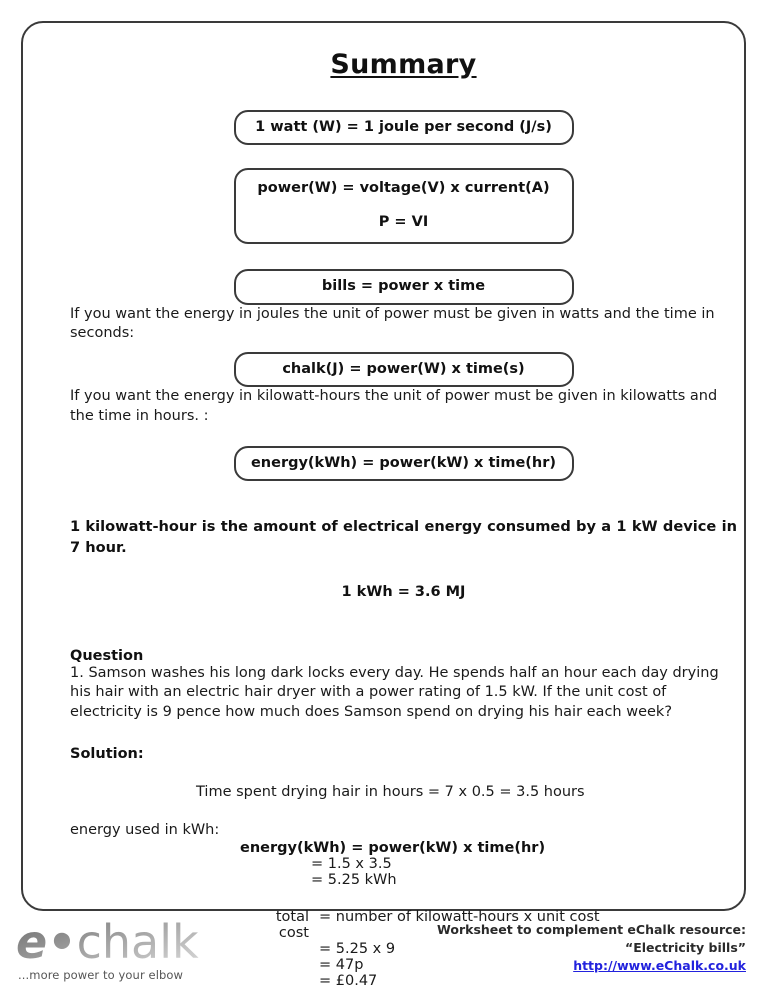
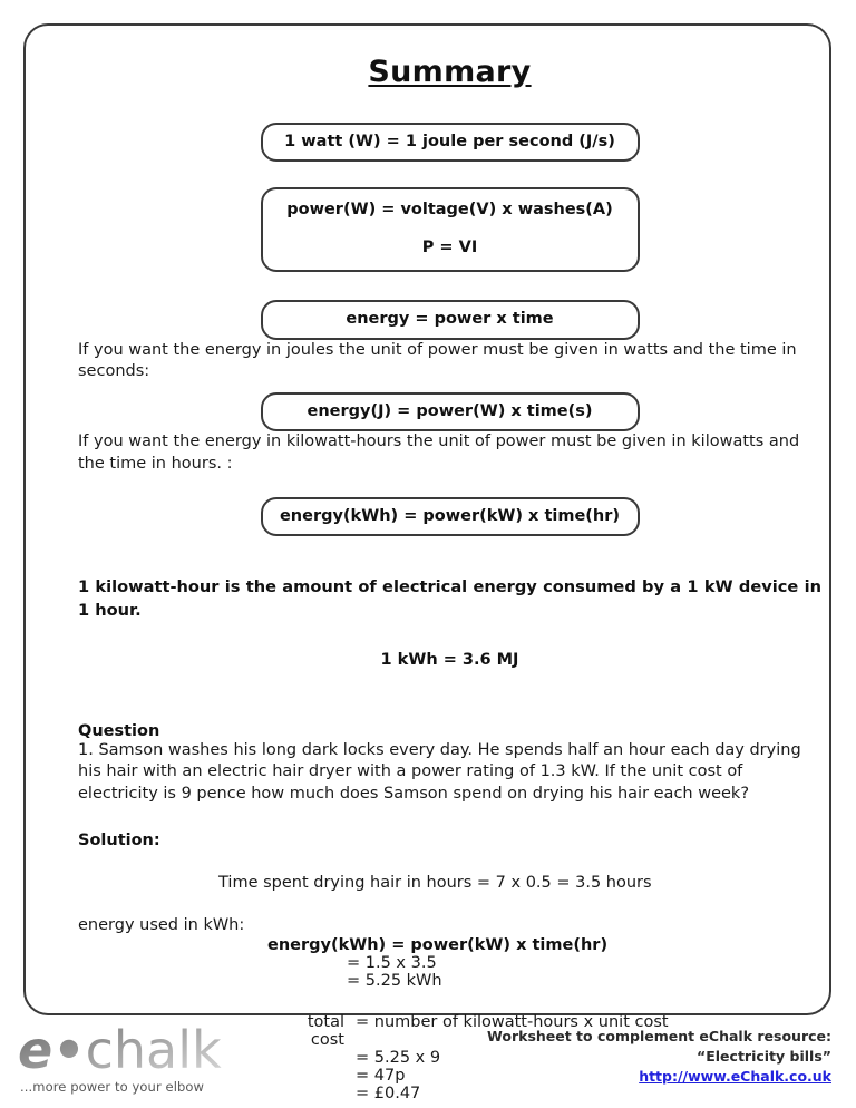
  Summary
  1 watt (W) = 1 joule per second (J/s)
- power(W) = voltage(V) x current(A)
+ power(W) = voltage(V) x washes(A)
  P = VI
- bills = power x time
+ energy = power x time
  If you want the energy in joules the unit of power must be given in watts and the time in seconds:
- chalk(J) = power(W) x time(s)
+ energy(J) = power(W) x time(s)
  If you want the energy in kilowatt-hours the unit of power must be given in kilowatts and the time in hours. :
  energy(kWh) = power(kW) x time(hr)
- 1 kilowatt-hour is the amount of electrical energy consumed by a 1 kW device in 7 hour.
+ 1 kilowatt-hour is the amount of electrical energy consumed by a 1 kW device in 1 hour.
  1 kWh = 3.6 MJ
  Question
- 1. Samson washes his long dark locks every day. He spends half an hour each day drying his hair with an electric hair dryer with a power rating of 1.5 kW. If the unit cost of electricity is 9 pence how much does Samson spend on drying his hair each week?
+ 1. Samson washes his long dark locks every day. He spends half an hour each day drying his hair with an electric hair dryer with a power rating of 1.3 kW. If the unit cost of electricity is 9 pence how much does Samson spend on drying his hair each week?
  Solution:
  Time spent drying hair in hours = 7 x 0.5 = 3.5 hours
  energy used in kWh:
  energy(kWh) = power(kW) x time(hr)
  = 1.5 x 3.5
  = 5.25 kWh
  total cost
  = number of kilowatt-hours x unit cost
  = 5.25 x 9
  = 47p
  = £0.47
  e•chalk
  ...more power to your elbow
  Worksheet to complement eChalk resource:
  “Electricity bills”
  http://www.eChalk.co.uk
